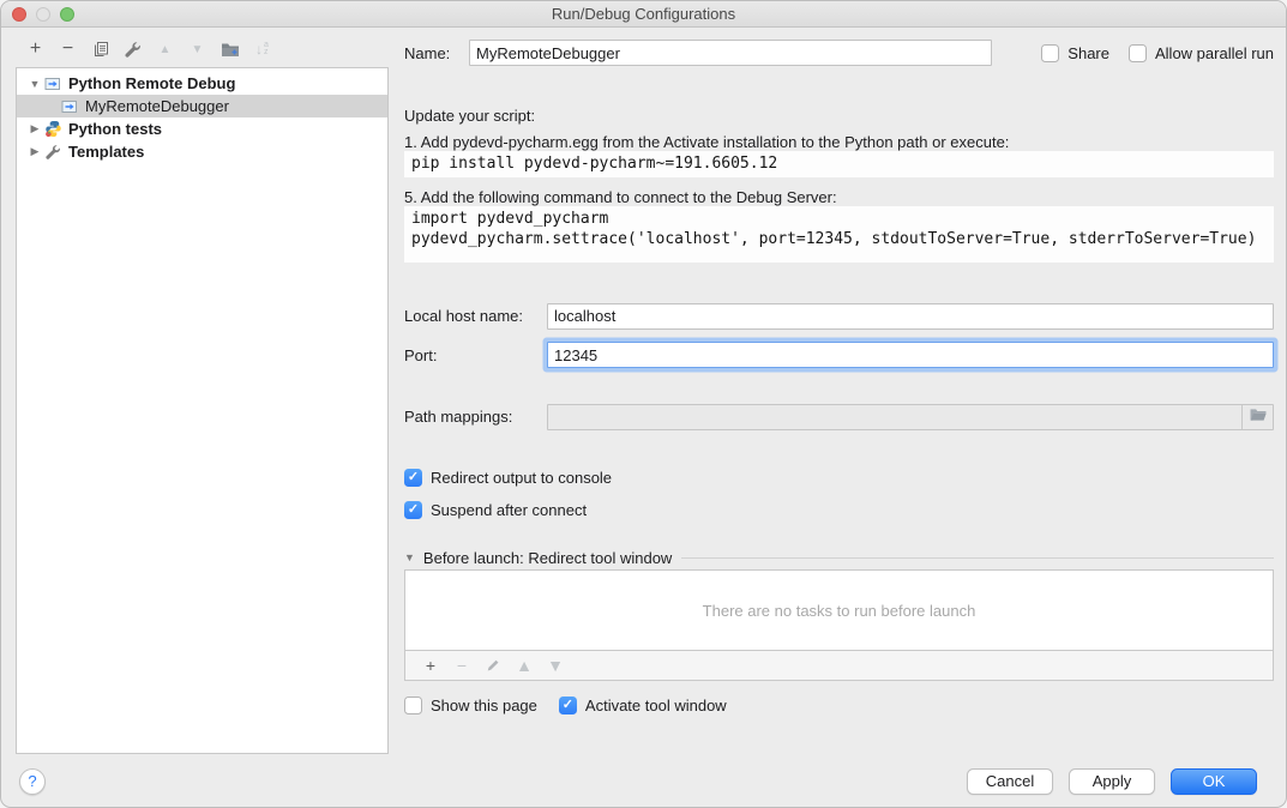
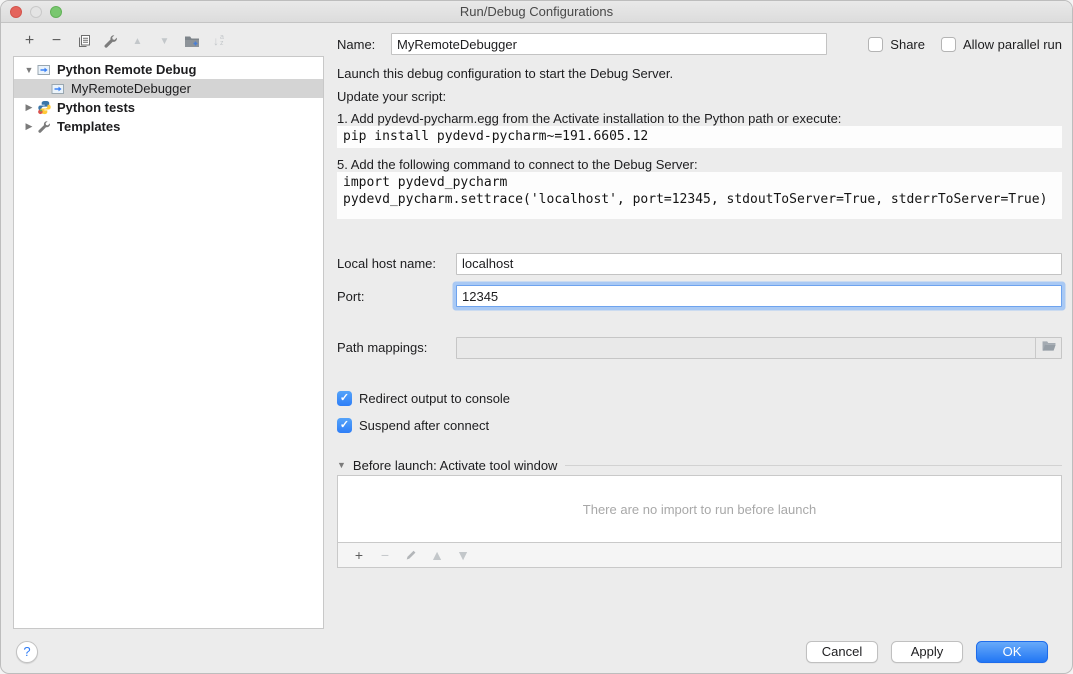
  Run/Debug Configurations
  +
  −
  ▲
  ▼
  ↓
  ▼
  Python Remote Debug
  MyRemoteDebugger
  ▶
  Python tests
  ▶
  Templates
  Name:
  MyRemoteDebugger
  Share
  Allow parallel run
+ Launch this debug configuration to start the Debug Server.
  Update your script:
  1. Add pydevd-pycharm.egg from the Activate installation to the Python path or execute:
  pip install pydevd-pycharm~=191.6605.12
  5. Add the following command to connect to the Debug Server:
  import pydevd_pycharm
  pydevd_pycharm.settrace('localhost', port=12345, stdoutToServer=True, stderrToServer=True)
  Local host name:
  localhost
  Port:
  12345
  Path mappings:
  Redirect output to console
  Suspend after connect
  ▼
- Before launch: Redirect tool window
+ Before launch: Activate tool window
- There are no tasks to run before launch
+ There are no import to run before launch
  +
  −
  ▲
  ▼
- Show this page
- Activate tool window
  ?
  Cancel
  Apply
  OK
